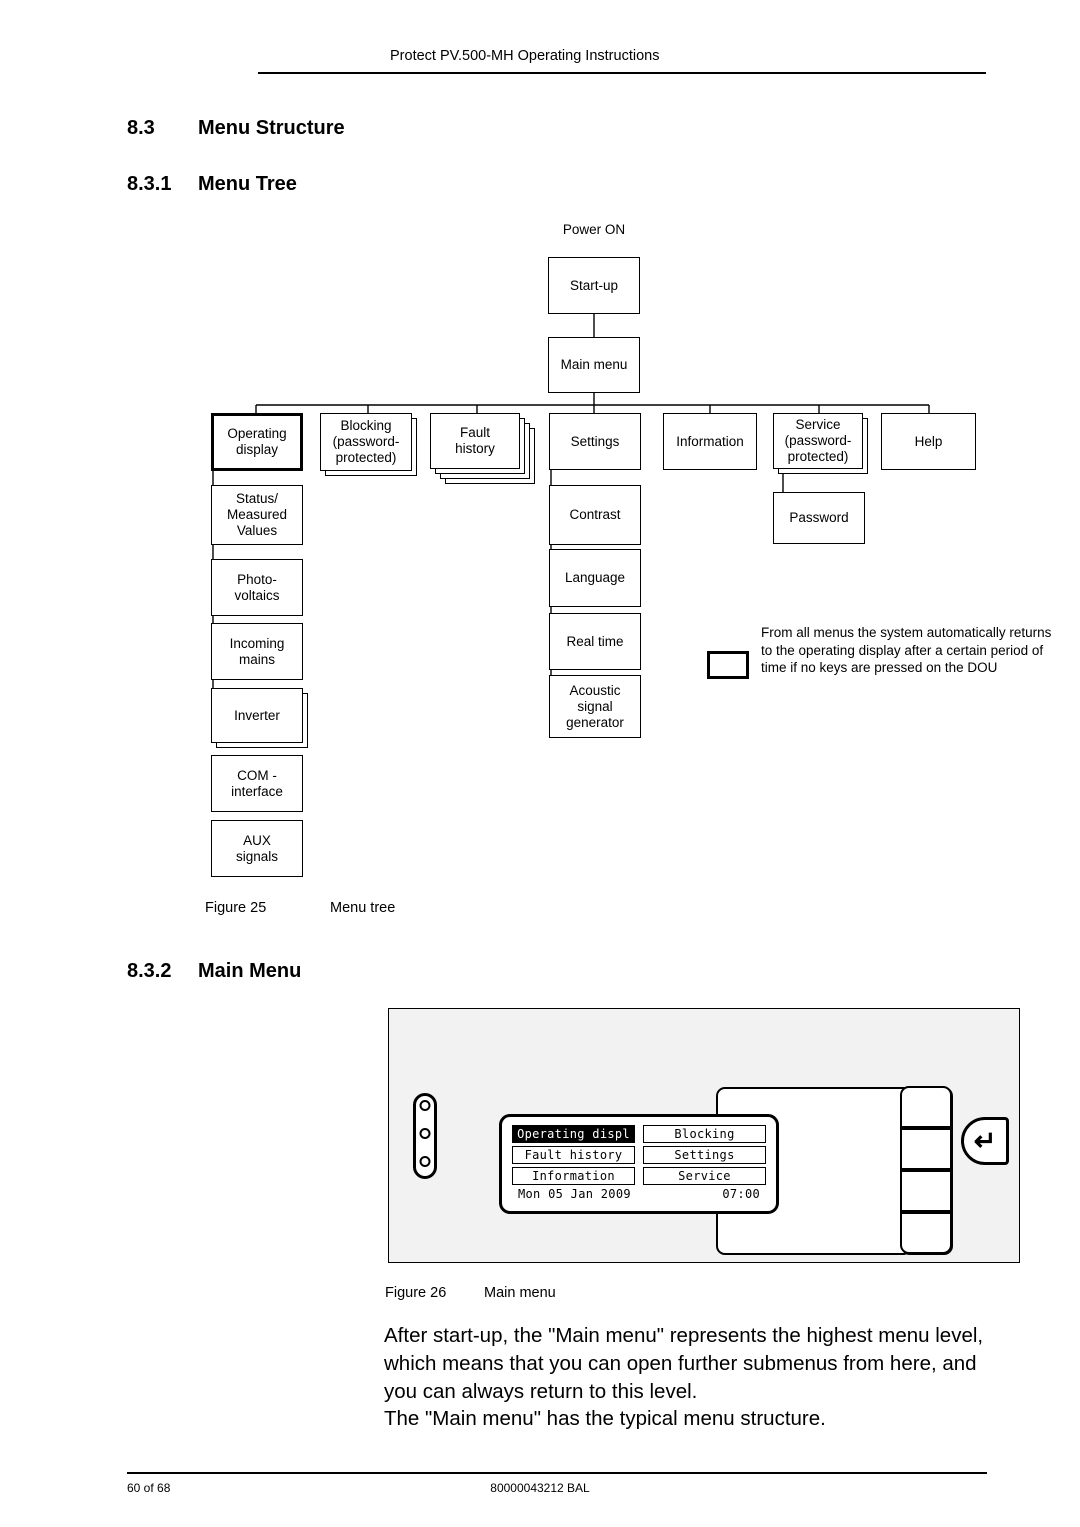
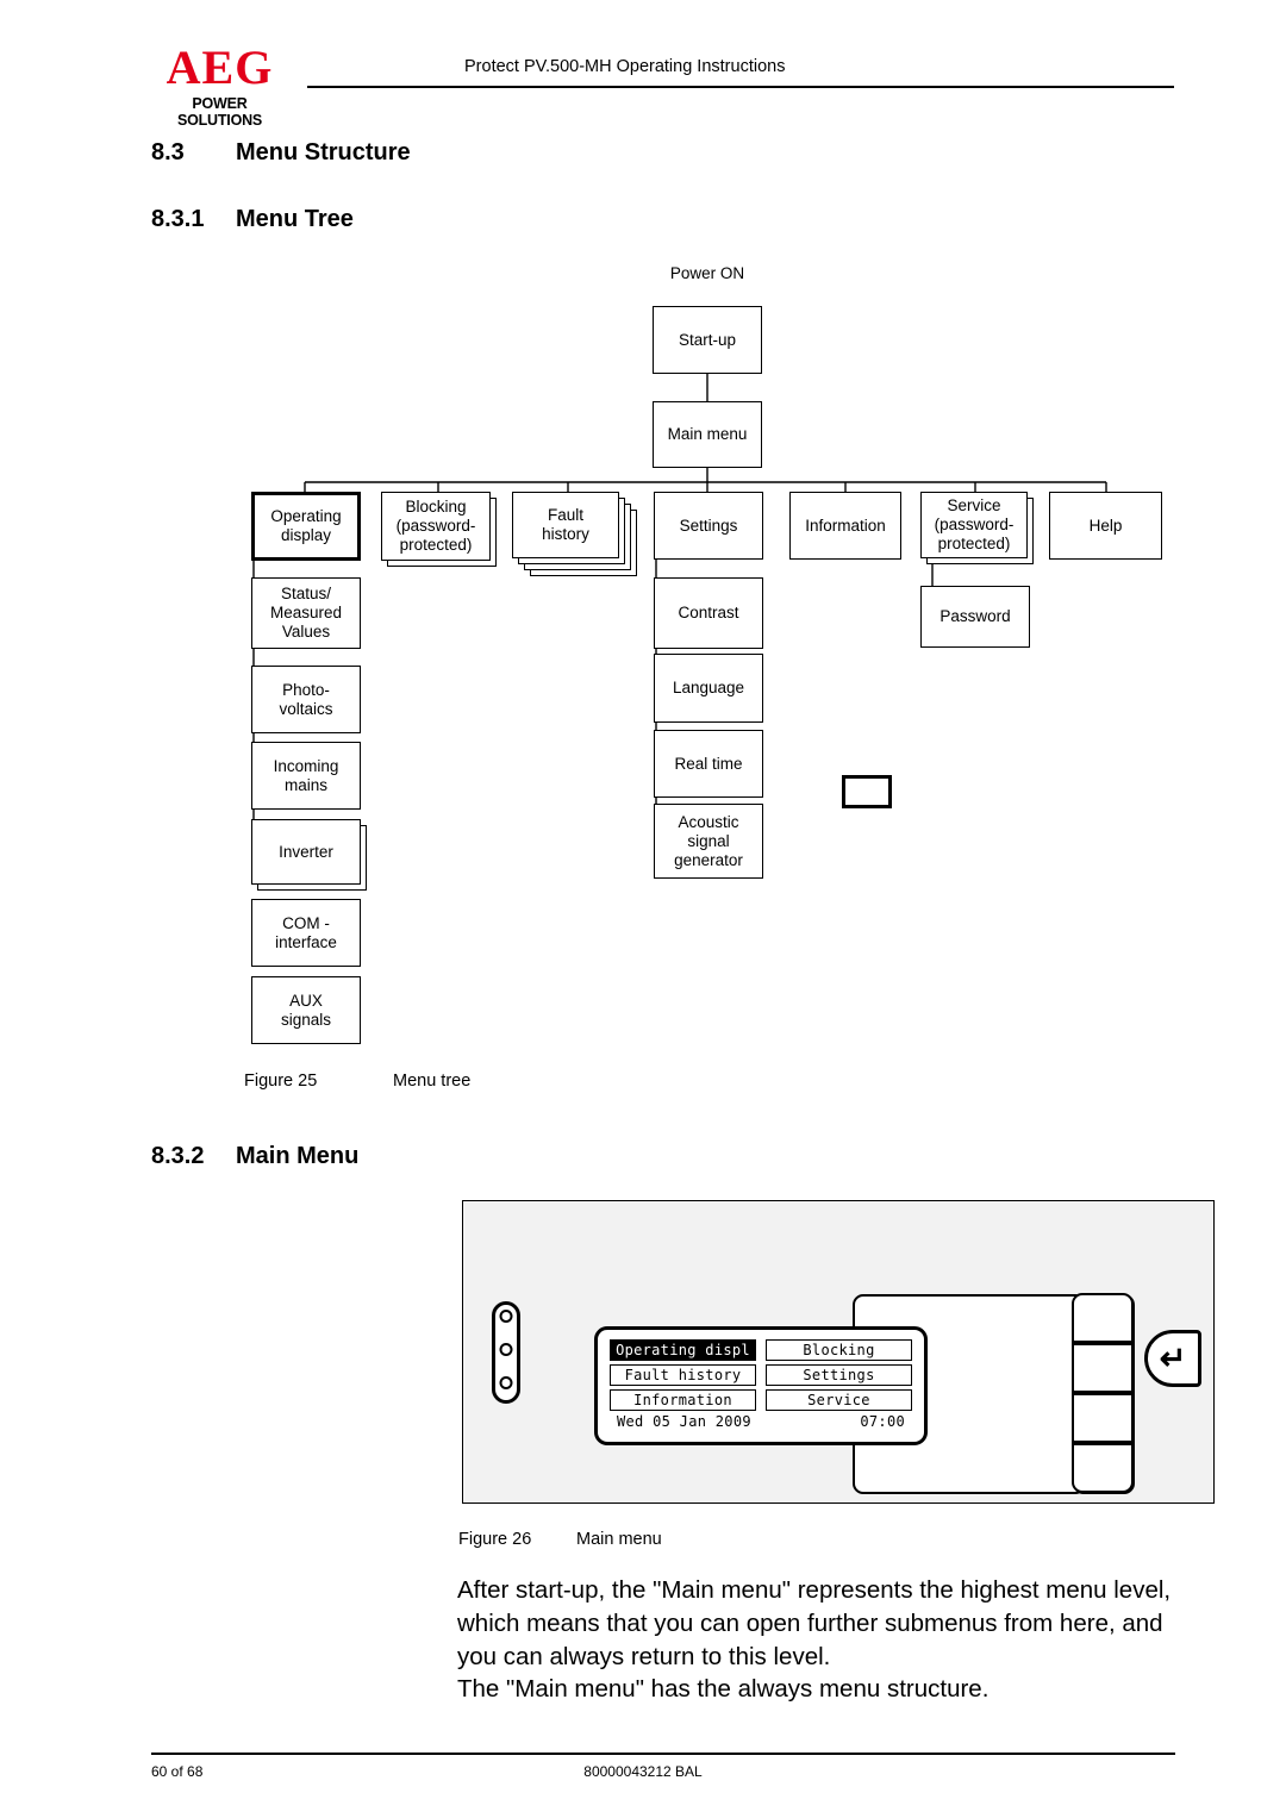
+ AEG
+ POWER SOLUTIONS
  Protect PV.500-MH Operating Instructions
  8.3
  Menu Structure
  8.3.1
  Menu Tree
  Power ON
  Start-up
  Main menu
  Operating
  display
  Blocking
  (password-
  protected)
  Fault
  history
  Settings
  Information
  Service
  (password-
  protected)
  Help
  Status/
  Measured
  Values
  Photo-
  voltaics
  Incoming
  mains
  Inverter
  COM -
  interface
  AUX
  signals
  Contrast
  Language
  Real time
  Acoustic
  signal
  generator
  Password
- From all menus the system automatically returns to the operating display after a certain period of time if no keys are pressed on the DOU
  Figure 25
  Menu tree
  8.3.2
  Main Menu
  ↵
  Operating displ
  Blocking
  Fault history
  Settings
  Information
  Service
- Mon 05 Jan 2009
+ Wed 05 Jan 2009
  07:00
  Figure 26
  Main menu
  After start-up, the "Main menu" represents the highest menu level, which means that you can open further submenus from here, and you can always return to this level.
- The "Main menu" has the typical menu structure.
+ The "Main menu" has the always menu structure.
  60 of 68
  80000043212 BAL
